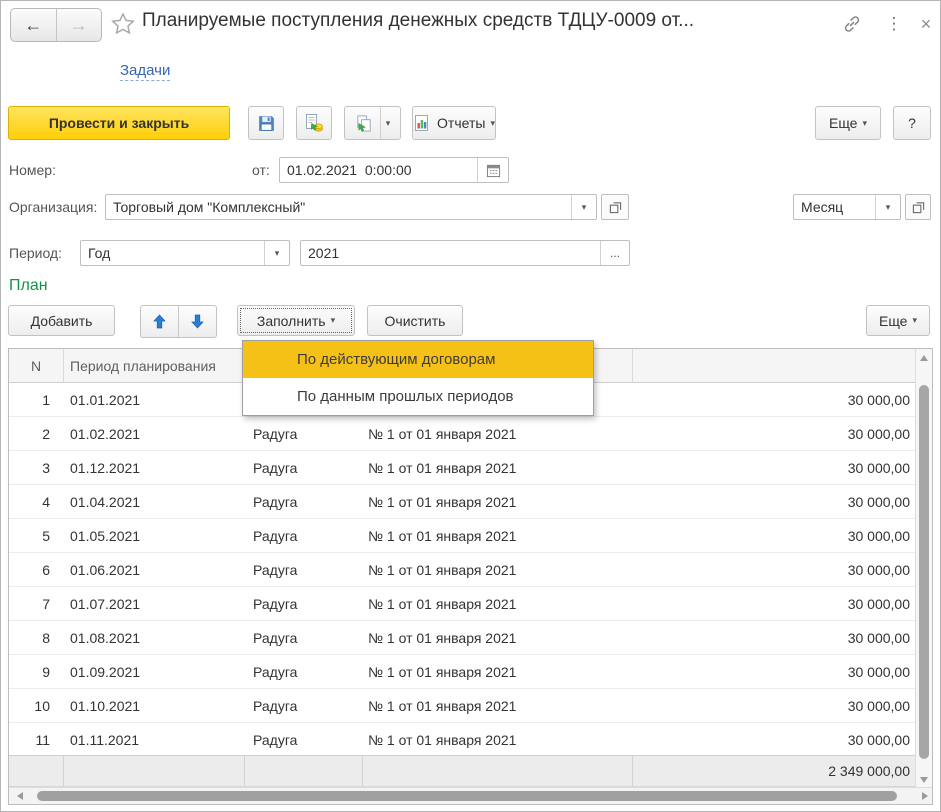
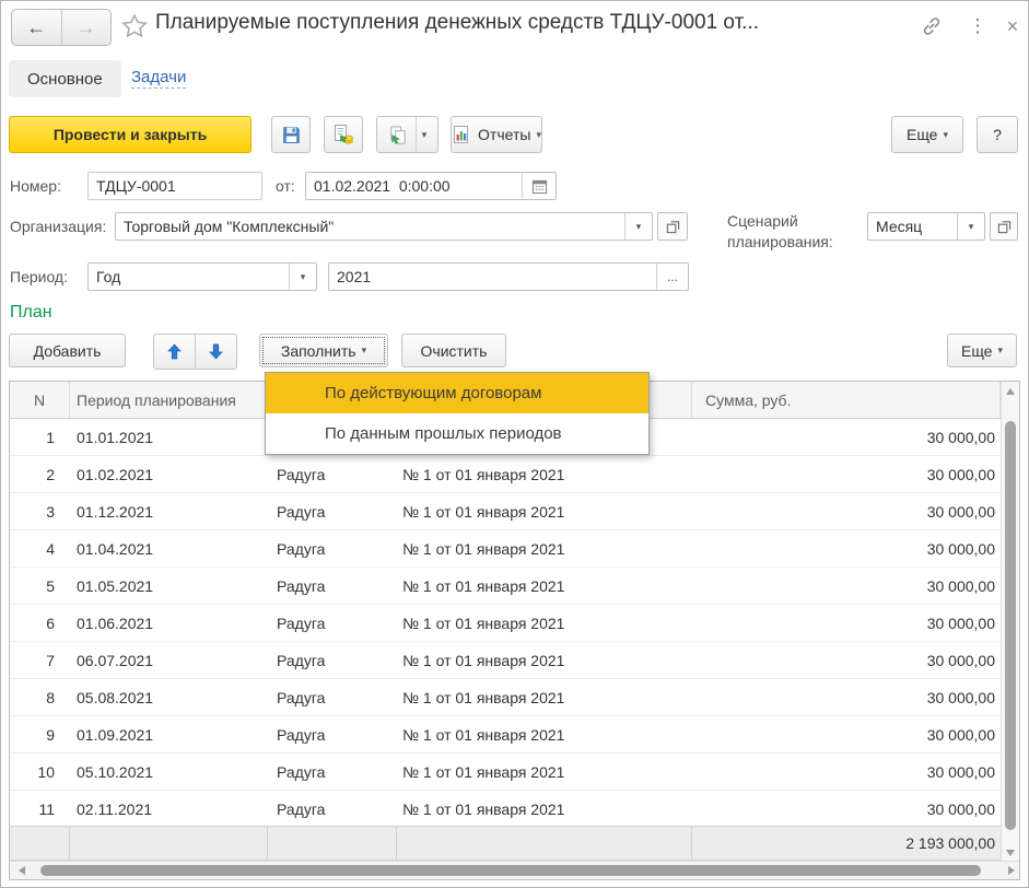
  ←
  →
- Планируемые поступления денежных средств ТДЦУ-0009 от...
+ Планируемые поступления денежных средств ТДЦУ-0001 от...
  ⋮
  ×
+ Основное
  Задачи
  Провести и закрыть
  ▾
  Отчеты
  ▾
  Еще
  ▾
  ?
  Номер:
+ ТДЦУ-0001
  от:
  01.02.2021 0:00:00
  Организация:
  Торговый дом "Комплексный"
  ▾
+ Сценарий планирования:
  Месяц
  ▾
  Период:
  Год
  ▾
  2021
  ...
  План
  Добавить
  Заполнить
  ▾
  Очистить
  Еще
  ▾
  N
  Период планирования
+ Сумма, руб.
  1
  01.01.2021
  30 000,00
  2
  01.02.2021
  Радуга
  № 1 от 01 января 2021
  30 000,00
  3
  01.12.2021
  Радуга
  № 1 от 01 января 2021
  30 000,00
  4
  01.04.2021
  Радуга
  № 1 от 01 января 2021
  30 000,00
  5
  01.05.2021
  Радуга
  № 1 от 01 января 2021
  30 000,00
  6
  01.06.2021
  Радуга
  № 1 от 01 января 2021
  30 000,00
  7
- 01.07.2021
+ 06.07.2021
  Радуга
  № 1 от 01 января 2021
  30 000,00
  8
- 01.08.2021
+ 05.08.2021
  Радуга
  № 1 от 01 января 2021
  30 000,00
  9
  01.09.2021
  Радуга
  № 1 от 01 января 2021
  30 000,00
  10
- 01.10.2021
+ 05.10.2021
  Радуга
  № 1 от 01 января 2021
  30 000,00
  11
- 01.11.2021
+ 02.11.2021
  Радуга
  № 1 от 01 января 2021
  30 000,00
- 2 349 000,00
+ 2 193 000,00
  По действующим договорам
  По данным прошлых периодов
